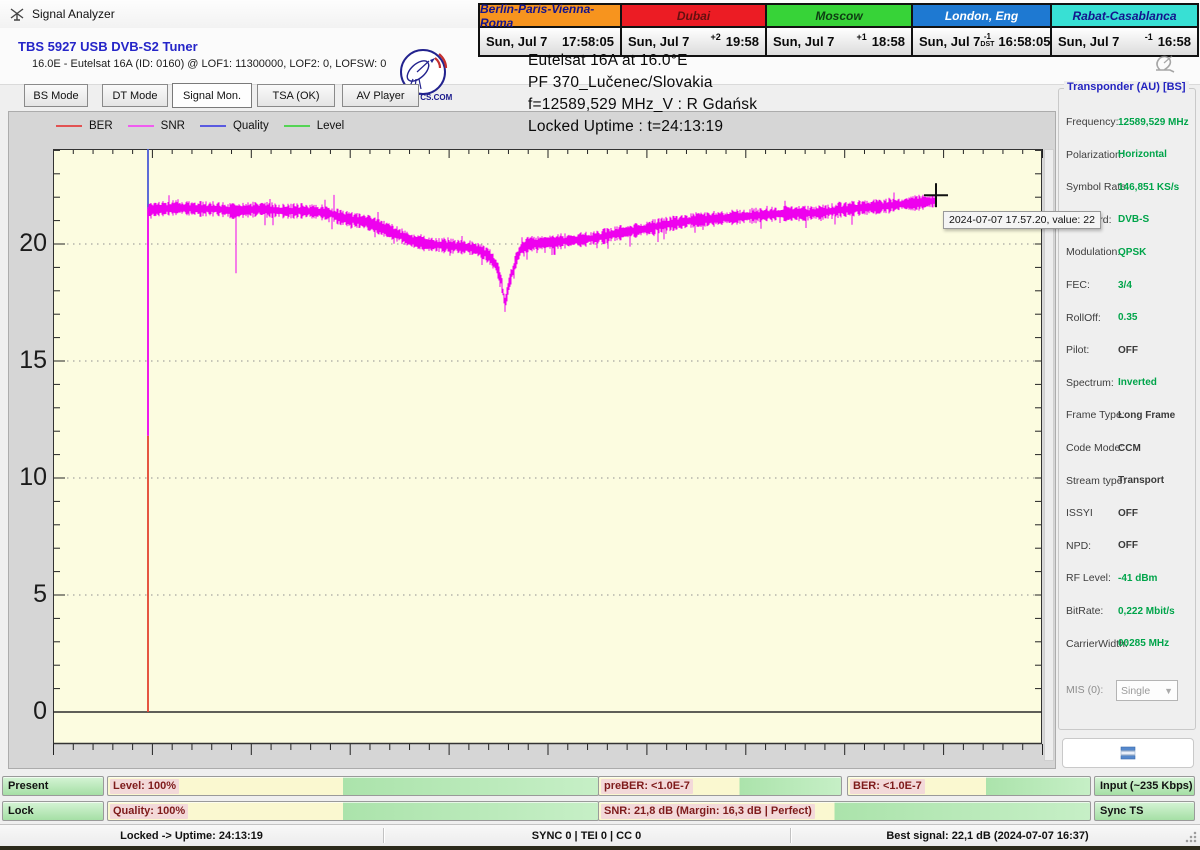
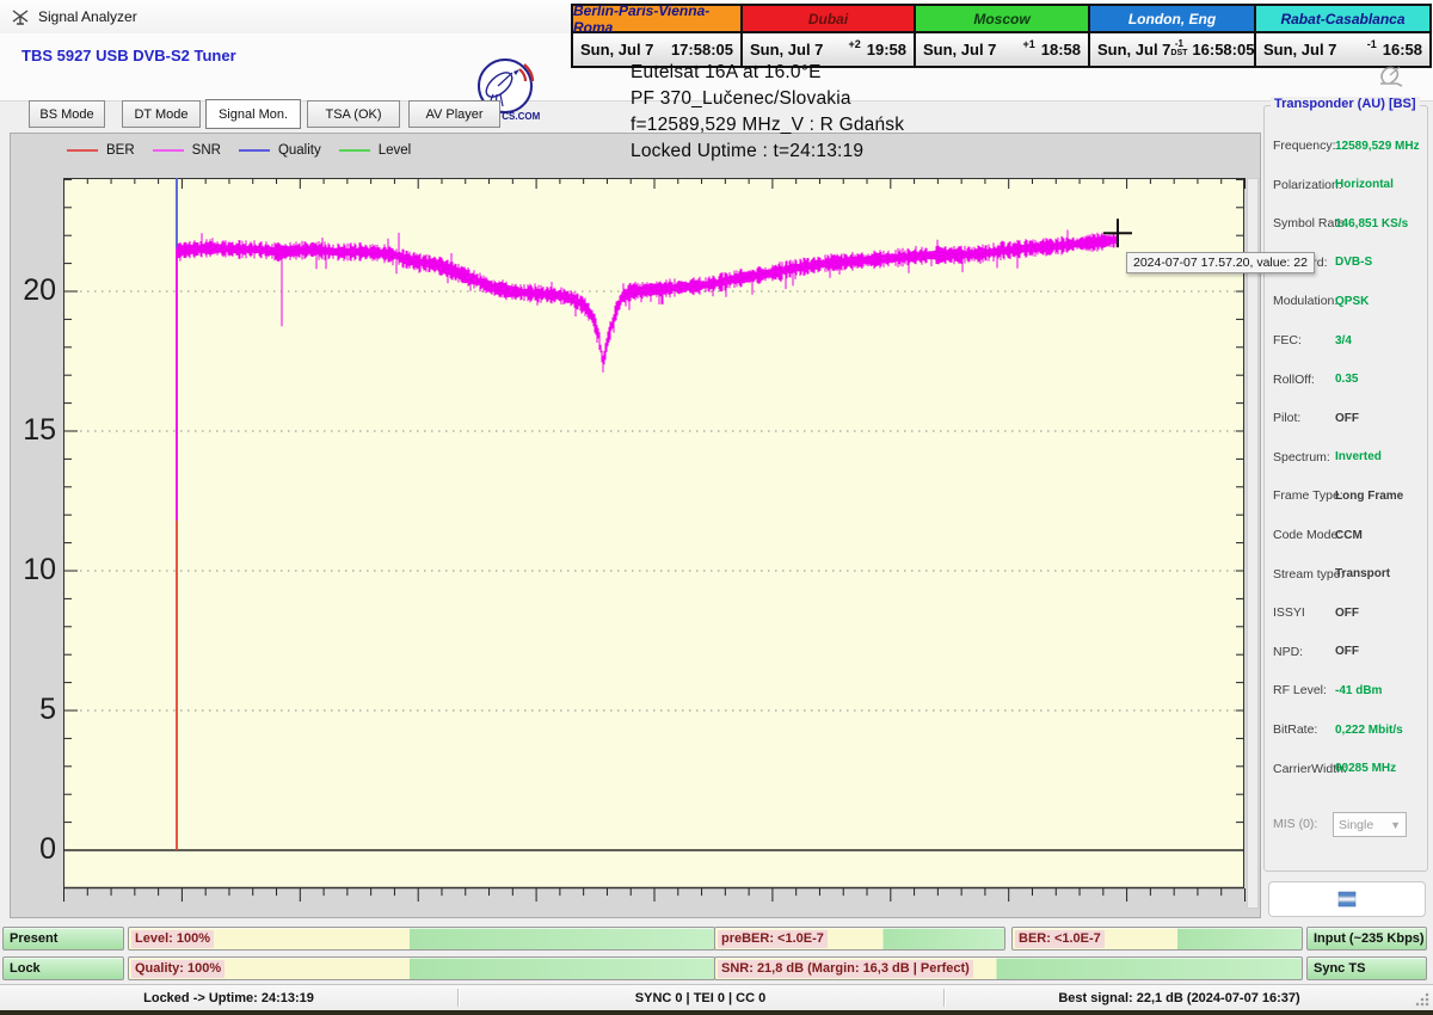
  Signal Analyzer
  TBS 5927 USB DVB-S2 Tuner
- 16.0E - Eutelsat 16A (ID: 0160) @ LOF1: 11300000, LOF2: 0, LOFSW: 0
  Berlin-Paris-Vienna-Roma
  Sun, Jul 7
  17:58:05
  Dubai
  Sun, Jul 7
  +2
  19:58
  Moscow
  Sun, Jul 7
  +1
  18:58
  London, Eng
  Sun, Jul 7
  -1
  16:58:05
  Rabat-Casablanca
  Sun, Jul 7
  -1
  16:58
  Eutelsat 16A at 16.0°E
  PF 370_Lučenec/Slovakia
  f=12589,529 MHz_V : R Gdańsk
  Locked Uptime : t=24:13:19
  BS Mode
  DT Mode
  Signal Mon.
  TSA (OK)
  AV Player
  BER
  SNR
  Quality
  Level
  0
  5
  10
  15
  20
  2024-07-07 17.57.20, value: 22
  Transponder (AU) [BS]
  Frequency:
  12589,529 MHz
  Polarization:
  Horizontal
  Symbol Rate:
  146,851 KS/s
  DVB-S
  Modulation:
  QPSK
  FEC:
  3/4
  RollOff:
  0.35
  Pilot:
  OFF
  Spectrum:
  Inverted
  Frame Type:
  Long Frame
  Code Mode:
  CCM
  Stream type:
  Transport
  ISSYI
  OFF
  NPD:
  OFF
  RF Level:
  -41 dBm
  BitRate:
  0,222 Mbit/s
  CarrierWidth:
  00285 MHz
  MIS (0):
  Single
  ▼
  Present
  Level: 100%
  preBER: <1.0E-7
  BER: <1.0E-7
  Input (~235 Kbps)
  Lock
  Quality: 100%
  SNR: 21,8 dB (Margin: 16,3 dB | Perfect)
  Sync TS
  Locked -> Uptime: 24:13:19
  SYNC 0 | TEI 0 | CC 0
  Best signal: 22,1 dB (2024-07-07 16:37)
